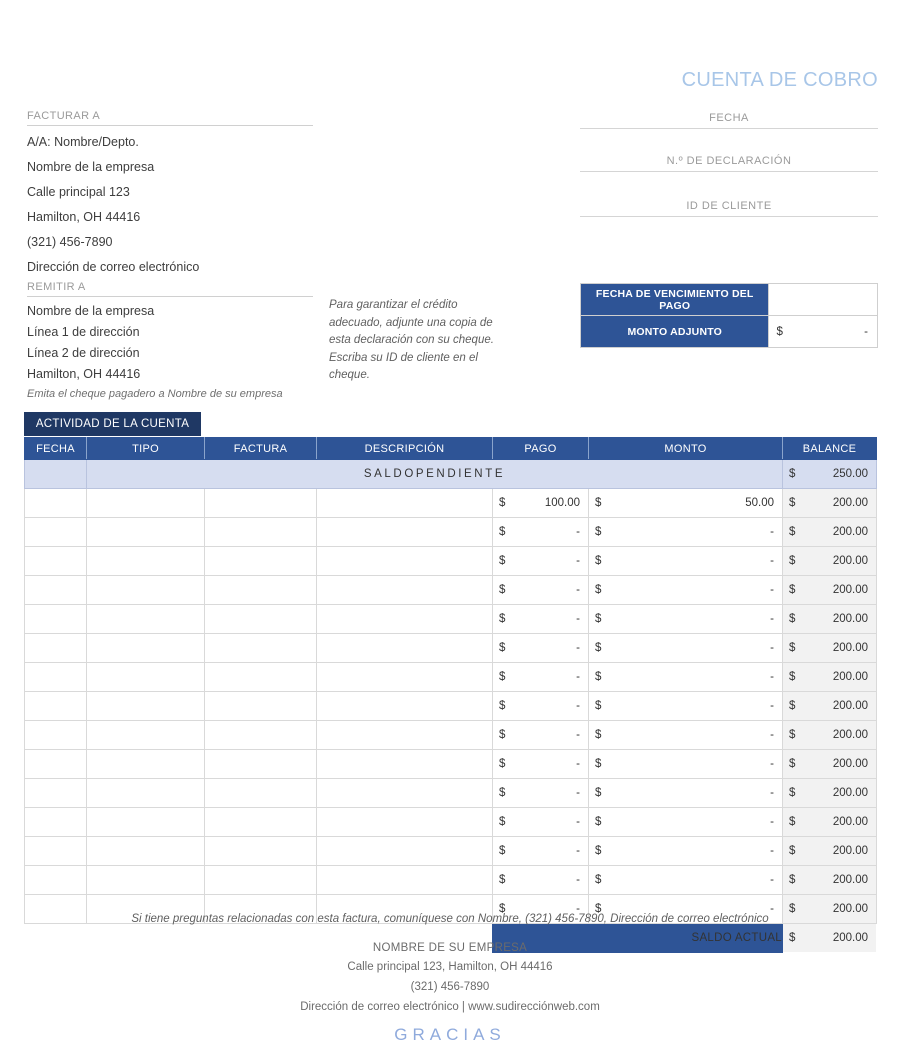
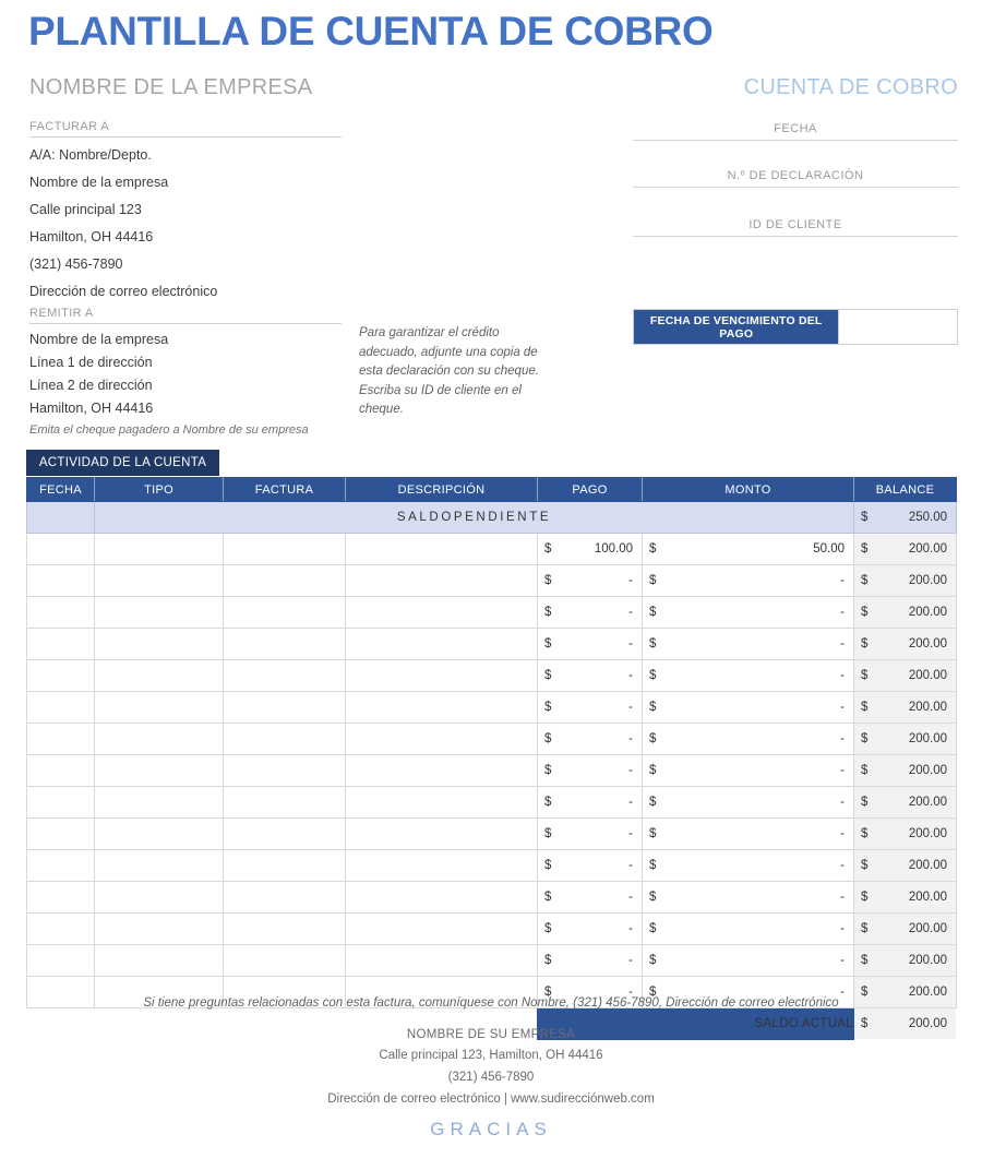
+ PLANTILLA DE CUENTA DE COBRO
+ NOMBRE DE LA EMPRESA
  CUENTA DE COBRO
  FACTURAR A
  A/A: Nombre/Depto.
  Nombre de la empresa
  Calle principal 123
  Hamilton, OH 44416
  (321) 456-7890
  Dirección de correo electrónico
  REMITIR A
  Nombre de la empresa
  Línea 1 de dirección
  Línea 2 de dirección
  Hamilton, OH 44416
  Emita el cheque pagadero a Nombre de su empresa
  Para garantizar el crédito adecuado, adjunte una copia de esta declaración con su cheque. Escriba su ID de cliente en el cheque.
  FECHA
  N.º DE DECLARACIÓN
  ID DE CLIENTE
  FECHA DE VENCIMIENTO DEL PAGO
- MONTO ADJUNTO	$ -
  ACTIVIDAD DE LA CUENTA
  FECHA	TIPO	FACTURA	DESCRIPCIÓN	PAGO	MONTO	BALANCE
  	SALDOPENDIENTE	$ 250.00
  				$ 100.00	$ 50.00	$ 200.00
  				$ -	$ -	$ 200.00
  				$ -	$ -	$ 200.00
  				$ -	$ -	$ 200.00
  				$ -	$ -	$ 200.00
  				$ -	$ -	$ 200.00
  				$ -	$ -	$ 200.00
  				$ -	$ -	$ 200.00
  				$ -	$ -	$ 200.00
  				$ -	$ -	$ 200.00
  				$ -	$ -	$ 200.00
  				$ -	$ -	$ 200.00
  				$ -	$ -	$ 200.00
  				$ -	$ -	$ 200.00
  				$ -	$ -	$ 200.00
  				SALDO ACTUAL	$ 200.00
  Si tiene preguntas relacionadas con esta factura, comuníquese con Nombre, (321) 456-7890, Dirección de correo electrónico
  NOMBRE DE SU EMPRESA
  Calle principal 123, Hamilton, OH 44416
  (321) 456-7890
  Dirección de correo electrónico | www.sudirecciónweb.com
  GRACIAS
